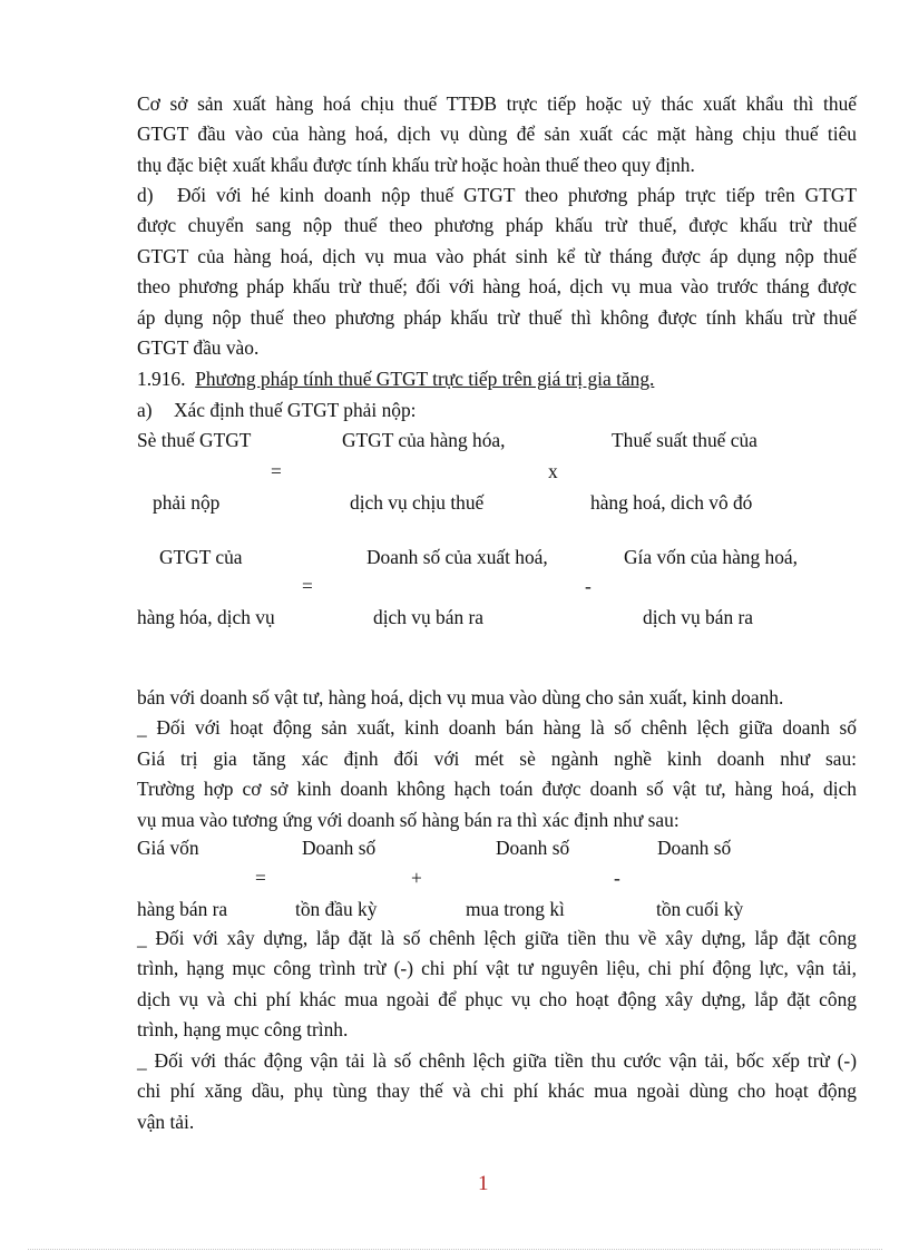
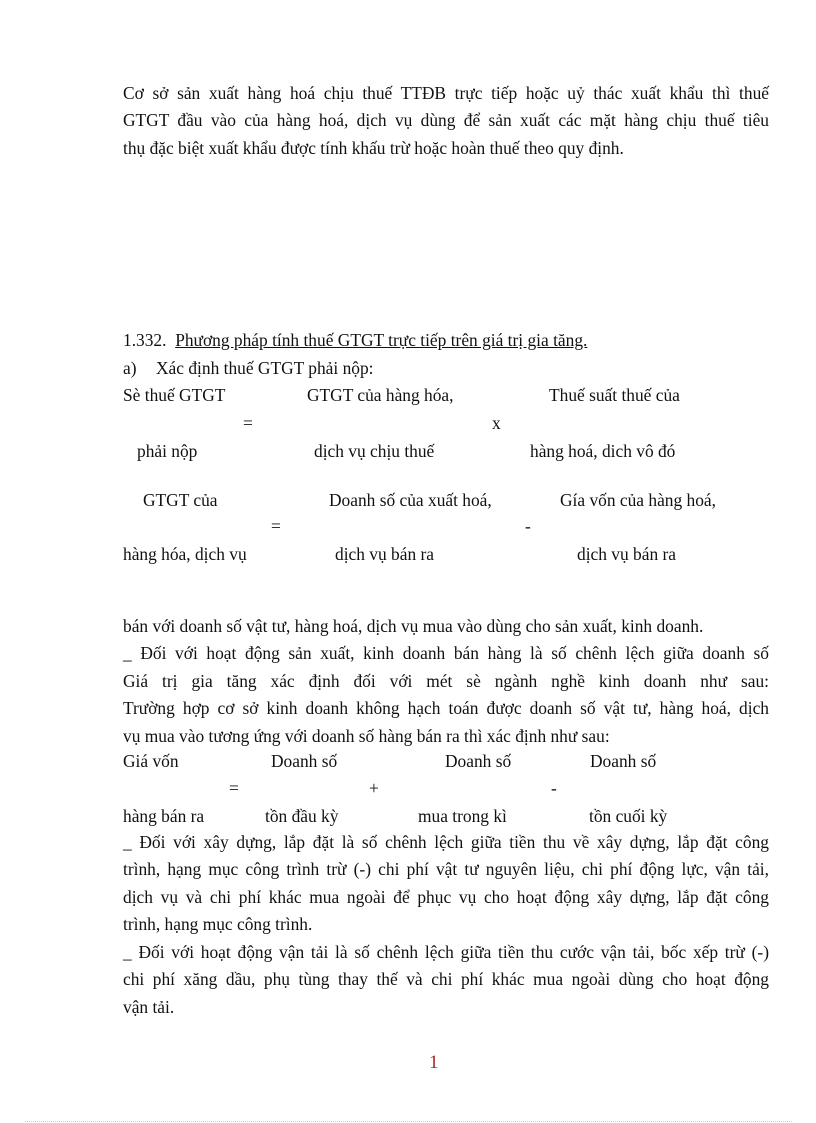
  Cơ sở sản xuất hàng hoá chịu thuế TTĐB trực tiếp hoặc uỷ thác xuất khẩu thì thuế
  GTGT đầu vào của hàng hoá, dịch vụ dùng để sản xuất các mặt hàng chịu thuế tiêu
  thụ đặc biệt xuất khẩu được tính khấu trừ hoặc hoàn thuế theo quy định.
- d) Đối với hé kinh doanh nộp thuế GTGT theo phương pháp trực tiếp trên GTGT
- được chuyển sang nộp thuế theo phương pháp khấu trừ thuế, được khấu trừ thuế
- GTGT của hàng hoá, dịch vụ mua vào phát sinh kể từ tháng được áp dụng nộp thuế
- theo phương pháp khấu trừ thuế; đối với hàng hoá, dịch vụ mua vào trước tháng được
- áp dụng nộp thuế theo phương pháp khấu trừ thuế thì không được tính khấu trừ thuế
- GTGT đầu vào.
- 1.916. Phương pháp tính thuế GTGT trực tiếp trên giá trị gia tăng.
+ 1.332. Phương pháp tính thuế GTGT trực tiếp trên giá trị gia tăng.
  a) Xác định thuế GTGT phải nộp:
  Sè thuế GTGT
  GTGT của hàng hóa,
  Thuế suất thuế của
  =
  x
  phải nộp
  dịch vụ chịu thuế
  hàng hoá, dich vô đó
  GTGT của
  Doanh số của xuất hoá,
  Gía vốn của hàng hoá,
  =
  -
  hàng hóa, dịch vụ
  dịch vụ bán ra
  dịch vụ bán ra
  bán với doanh số vật tư, hàng hoá, dịch vụ mua vào dùng cho sản xuất, kinh doanh.
  _ Đối với hoạt động sản xuất, kinh doanh bán hàng là số chênh lệch giữa doanh số
  Giá trị gia tăng xác định đối với mét sè ngành nghề kinh doanh như sau:
  Trường hợp cơ sở kinh doanh không hạch toán được doanh số vật tư, hàng hoá, dịch
  vụ mua vào tương ứng với doanh số hàng bán ra thì xác định như sau:
  Giá vốn
  Doanh số
  Doanh số
  Doanh số
  =
  +
  -
  hàng bán ra
  tồn đầu kỳ
  mua trong kì
  tồn cuối kỳ
  _ Đối với xây dựng, lắp đặt là số chênh lệch giữa tiền thu về xây dựng, lắp đặt công
  trình, hạng mục công trình trừ (-) chi phí vật tư nguyên liệu, chi phí động lực, vận tải,
  dịch vụ và chi phí khác mua ngoài để phục vụ cho hoạt động xây dựng, lắp đặt công
  trình, hạng mục công trình.
- _ Đối với thác động vận tải là số chênh lệch giữa tiền thu cước vận tải, bốc xếp trừ (-)
+ _ Đối với hoạt động vận tải là số chênh lệch giữa tiền thu cước vận tải, bốc xếp trừ (-)
  chi phí xăng dầu, phụ tùng thay thế và chi phí khác mua ngoài dùng cho hoạt động
  vận tải.
  1
